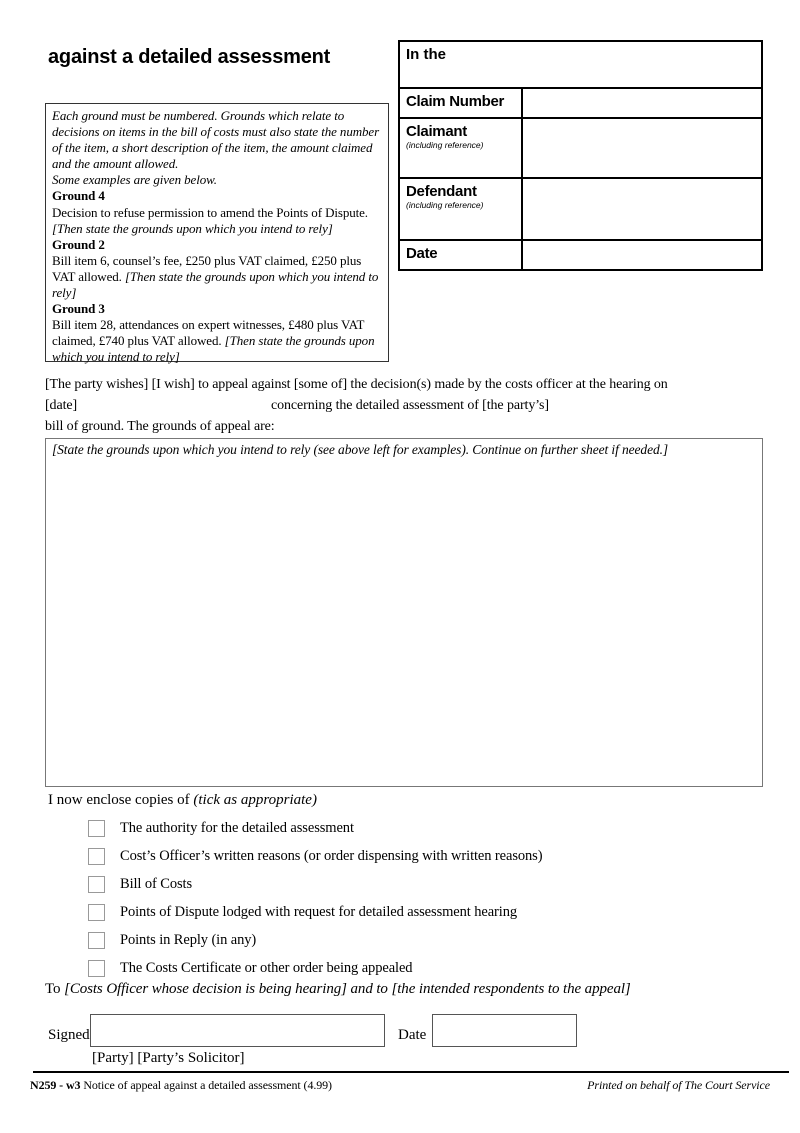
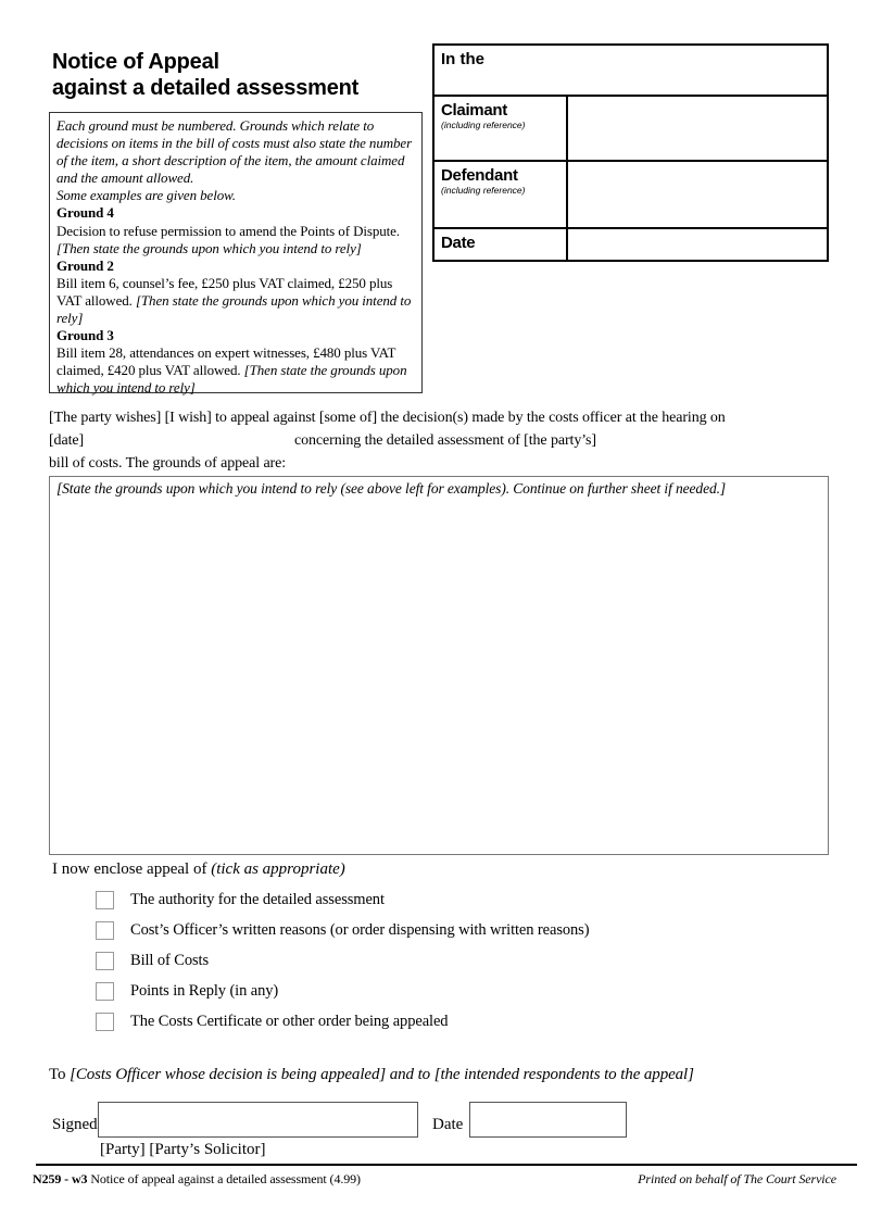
+ Notice of Appeal
  against a detailed assessment
  In the
- Claim Number
  Claimant
  (including reference)
  Defendant
  (including reference)
  Date
  Each ground must be numbered. Grounds which relate to decisions on items in the bill of costs must also state the number of the item, a short description of the item, the amount claimed and the amount allowed.
  Some examples are given below.
  Ground 4
  Decision to refuse permission to amend the Points of Dispute. [Then state the grounds upon which you intend to rely]
  Ground 2
  Bill item 6, counsel’s fee, £250 plus VAT claimed, £250 plus VAT allowed. [Then state the grounds upon which you intend to rely]
  Ground 3
- Bill item 28, attendances on expert witnesses, £480 plus VAT claimed, £740 plus VAT allowed. [Then state the grounds upon which you intend to rely]
+ Bill item 28, attendances on expert witnesses, £480 plus VAT claimed, £420 plus VAT allowed. [Then state the grounds upon which you intend to rely]
  [The party wishes] [I wish] to appeal against [some of] the decision(s) made by the costs officer at the hearing on
  [date] concerning the detailed assessment of [the party’s]
- bill of ground. The grounds of appeal are:
+ bill of costs. The grounds of appeal are:
  [State the grounds upon which you intend to rely (see above left for examples). Continue on further sheet if needed.]
- I now enclose copies of (tick as appropriate)
+ I now enclose appeal of (tick as appropriate)
  The authority for the detailed assessment
  Cost’s Officer’s written reasons (or order dispensing with written reasons)
  Bill of Costs
- Points of Dispute lodged with request for detailed assessment hearing
  Points in Reply (in any)
  The Costs Certificate or other order being appealed
- To [Costs Officer whose decision is being hearing] and to [the intended respondents to the appeal]
+ To [Costs Officer whose decision is being appealed] and to [the intended respondents to the appeal]
  Signed
  Date
  [Party] [Party’s Solicitor]
  N259 - w3 Notice of appeal against a detailed assessment (4.99)
  Printed on behalf of The Court Service
